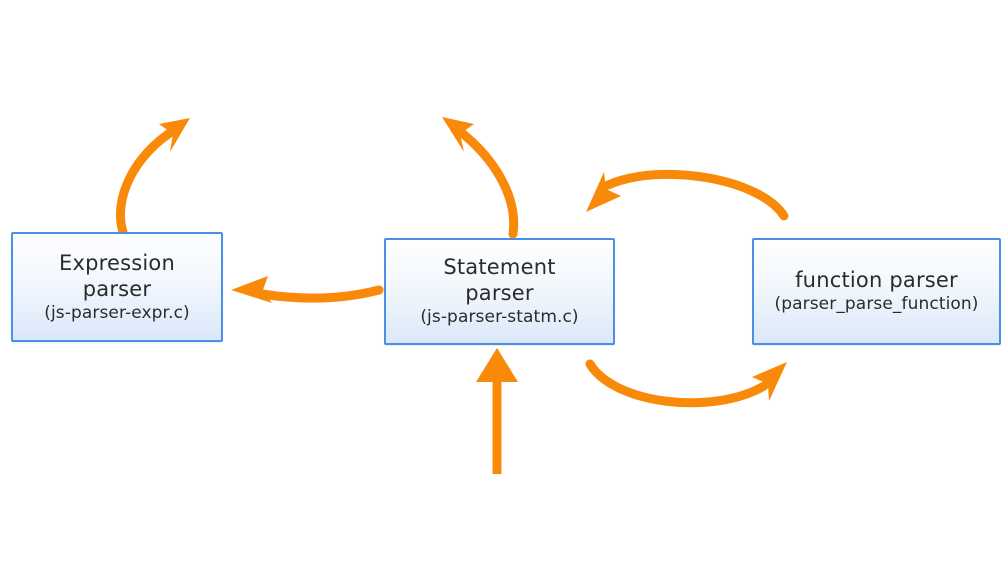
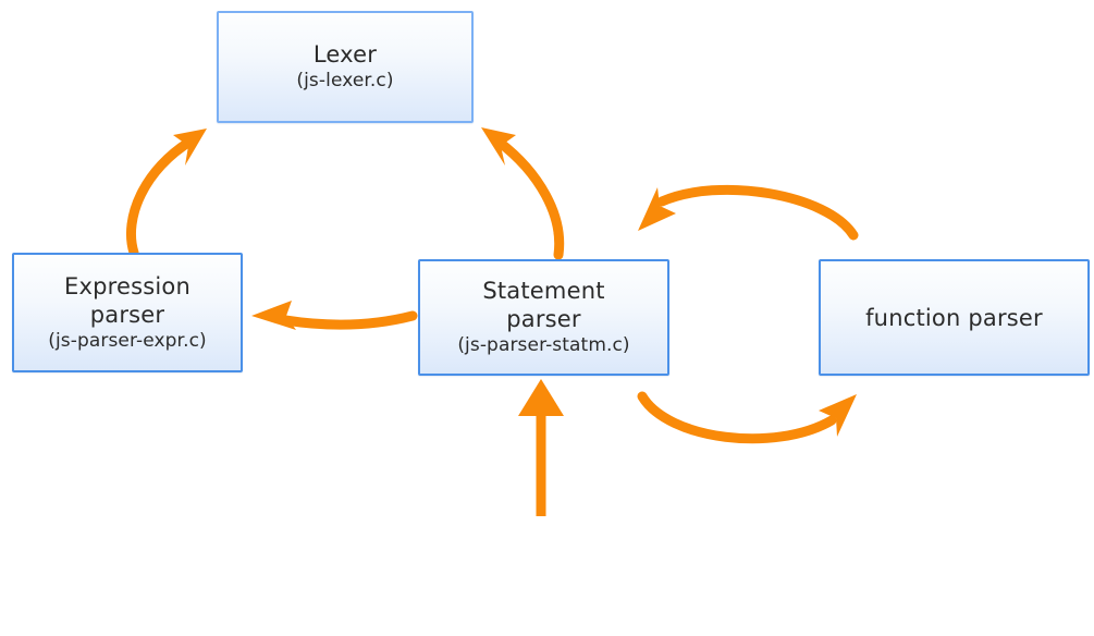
+ Lexer
+ (js-lexer.c)
  Expression
  parser
  (js-parser-expr.c)
  Statement
  parser
  (js-parser-statm.c)
  function parser
- (parser_parse_function)
